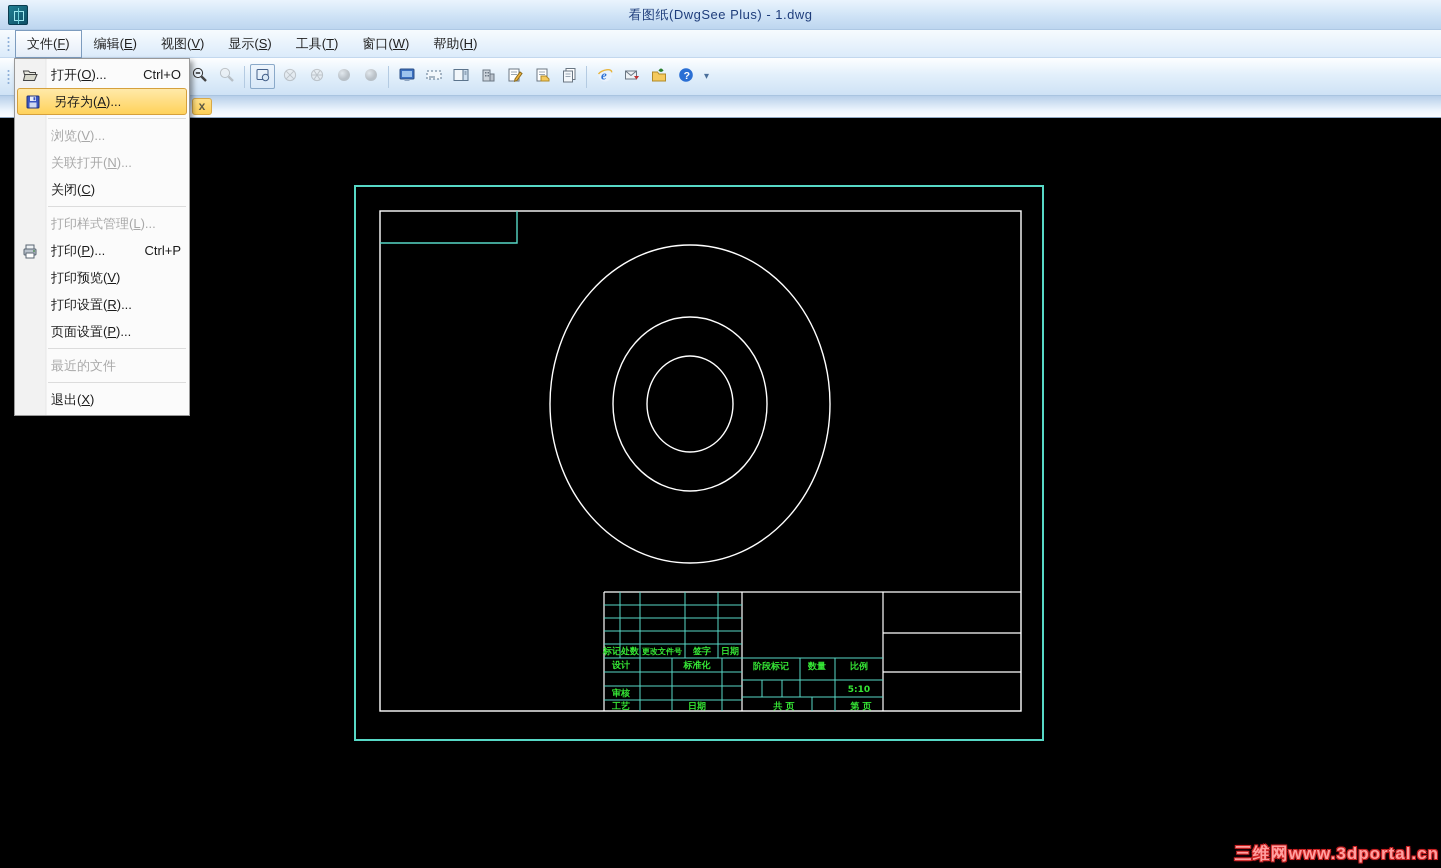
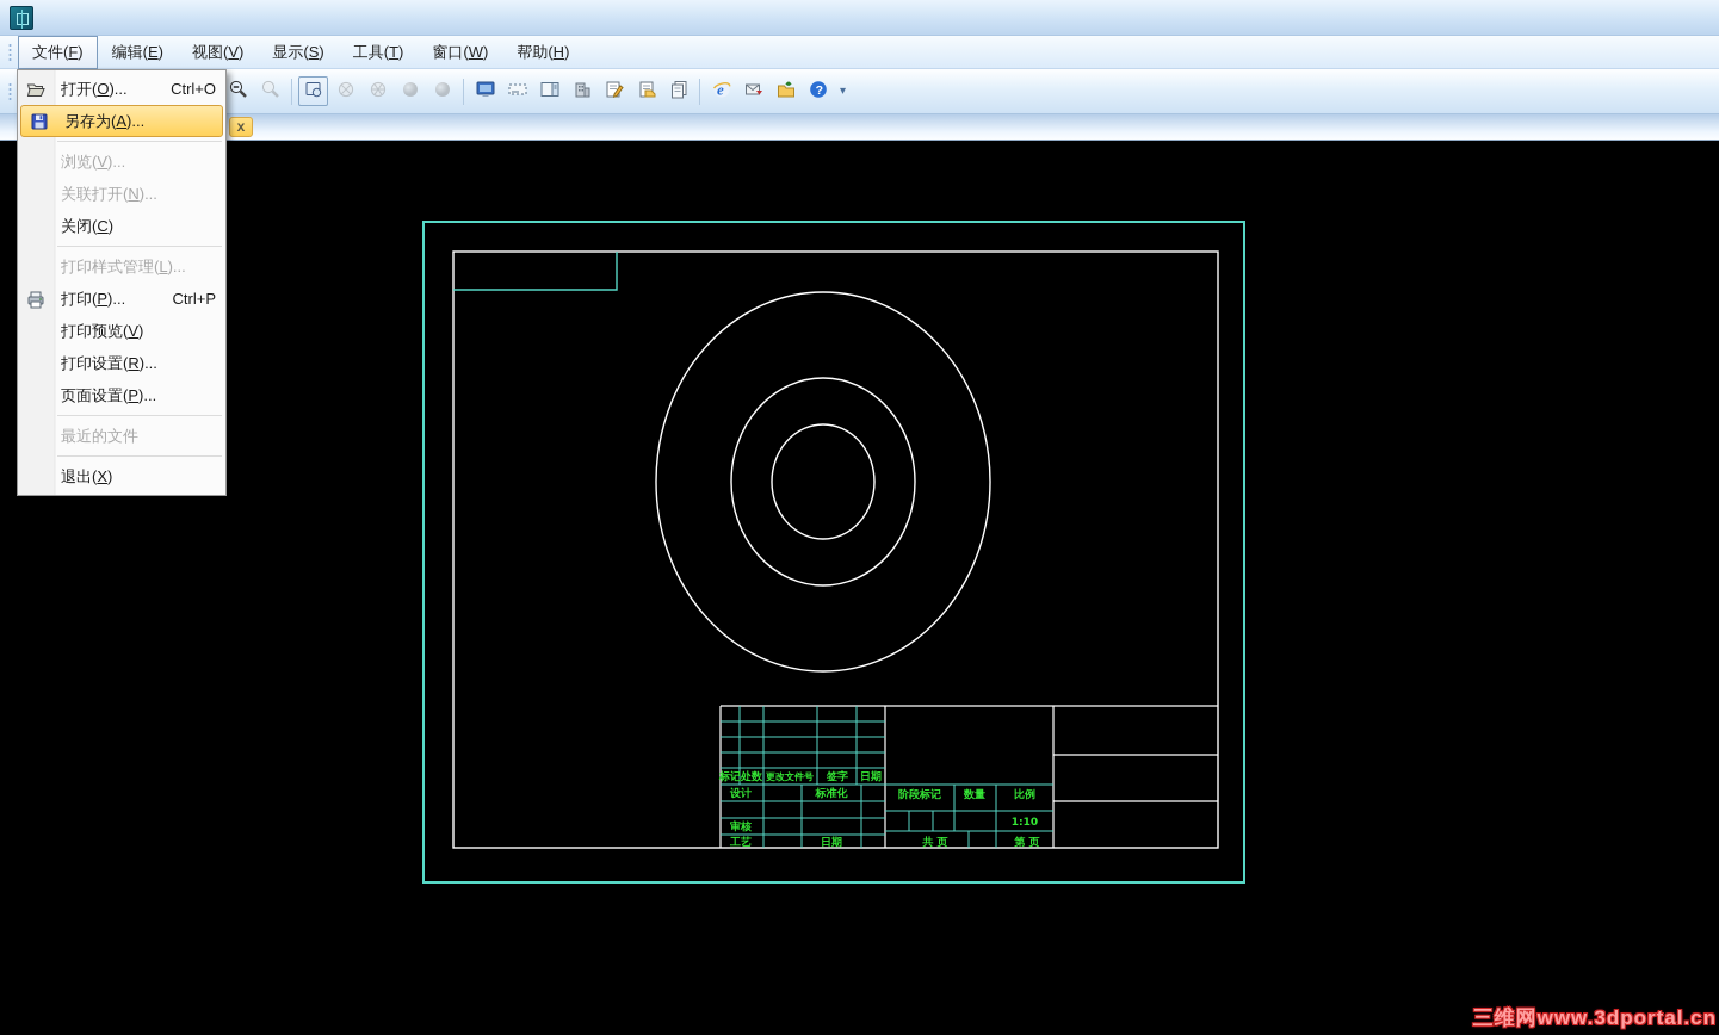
- 看图纸(DwgSee Plus) - 1.dwg
  文件(F)
  编辑(E)
  视图(V)
  显示(S)
  工具(T)
  窗口(W)
  帮助(H)
  e
  ?
  ▾
  x
  标记
  处数
  更改文件号
  签字
  日期
  设计
  标准化
  审核
  工艺
  日期
  阶段标记
  数量
  比例
- 5:10
+ 1:10
  共 页
  第 页
  三维网www.3dportal.cn
  打开(O)...
  Ctrl+O
  另存为(A)...
  浏览(V)...
  关联打开(N)...
  关闭(C)
  打印样式管理(L)...
  打印(P)...
  Ctrl+P
  打印预览(V)
  打印设置(R)...
  页面设置(P)...
  最近的文件
  退出(X)
